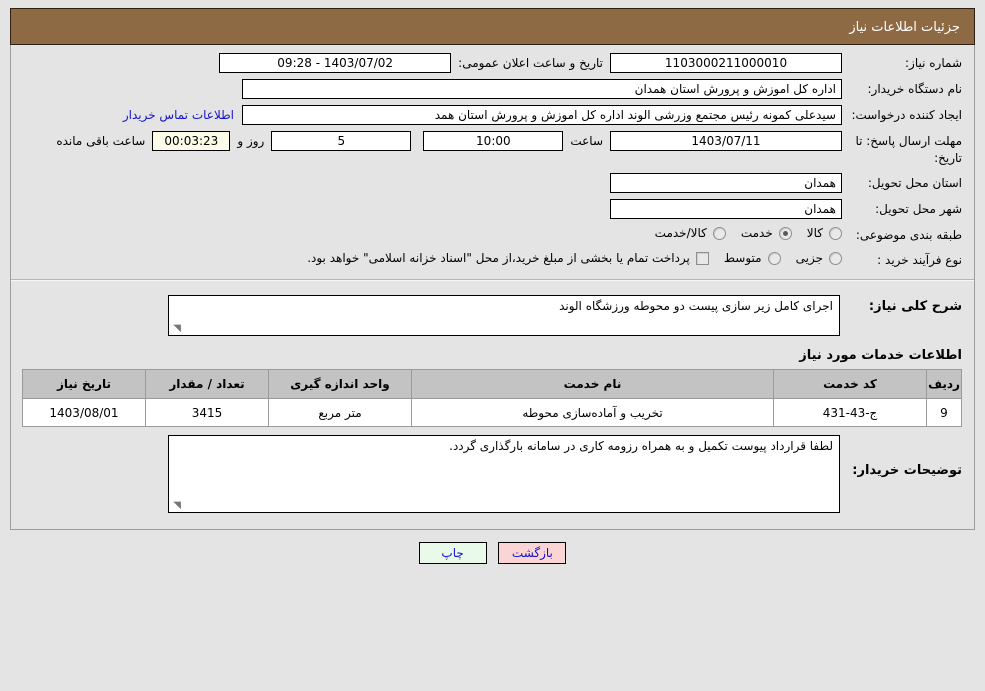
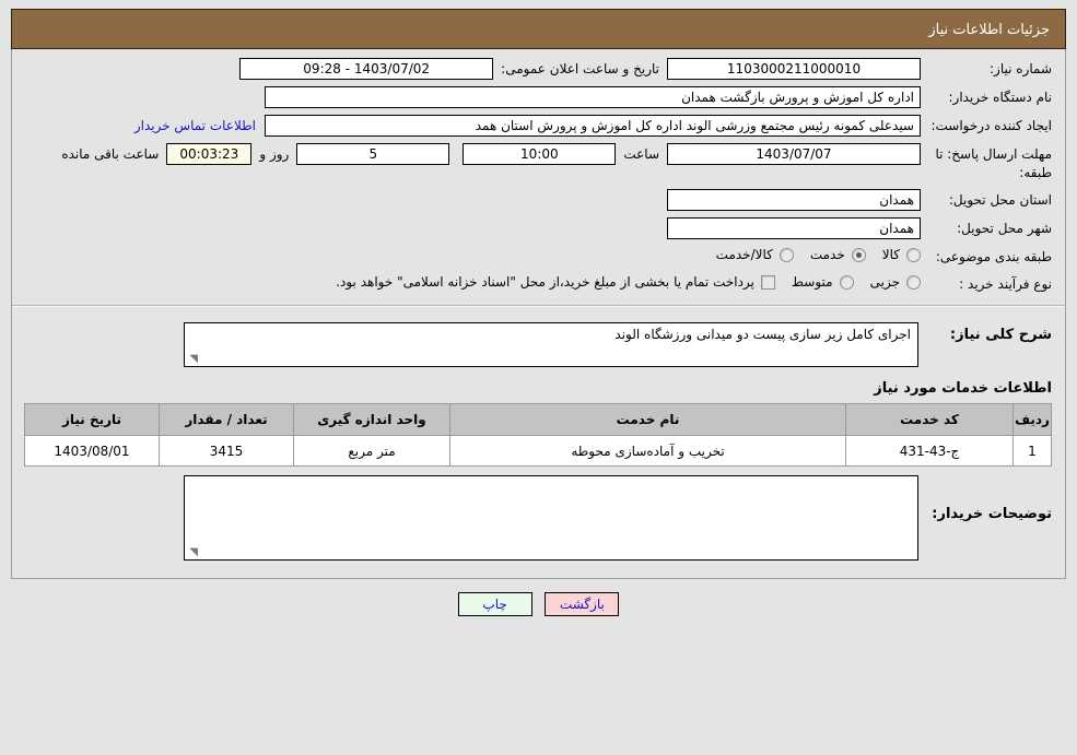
  جزئیات اطلاعات نیاز
  شماره نیاز:
  1103000211000010
  تاریخ و ساعت اعلان عمومی:
  1403/07/02 - 09:28
  نام دستگاه خریدار:
- اداره کل اموزش و پرورش استان همدان
+ اداره کل اموزش و پرورش بازگشت همدان
  ایجاد کننده درخواست:
  سیدعلی کمونه رئیس مجتمع وزرشی الوند اداره کل اموزش و پرورش استان همد
  اطلاعات تماس خریدار
- مهلت ارسال پاسخ: تا تاریخ:
+ مهلت ارسال پاسخ: تا طبقه:
- 1403/07/11
+ 1403/07/07
  ساعت
  10:00
  5
  روز و
  00:03:23
  ساعت باقی مانده
  استان محل تحویل:
  همدان
  شهر محل تحویل:
  همدان
  طبقه بندی موضوعی:
  کالا
  خدمت
  کالا/خدمت
  نوع فرآیند خرید :
  جزیی
  متوسط
  پرداخت تمام یا بخشی از مبلغ خرید،از محل "اسناد خزانه اسلامی" خواهد بود.
  شرح کلی نیاز:
- اجرای کامل زیر سازی پیست دو محوطه ورزشگاه الوند
+ اجرای کامل زیر سازی پیست دو میدانی ورزشگاه الوند
  ◥
  اطلاعات خدمات مورد نیاز
  ردیف	کد خدمت	نام خدمت	واحد اندازه گیری	تعداد / مقدار	تاریخ نیاز
- 9	ج-43-431	تخریب و آماده‌سازی محوطه	متر مربع	3415	1403/08/01
+ 1	ج-43-431	تخریب و آماده‌سازی محوطه	متر مربع	3415	1403/08/01
  توضیحات خریدار:
- لطفا قرارداد پیوست تکمیل و به همراه رزومه کاری در سامانه بارگذاری گردد.
  ◥
  بازگشت چاپ
